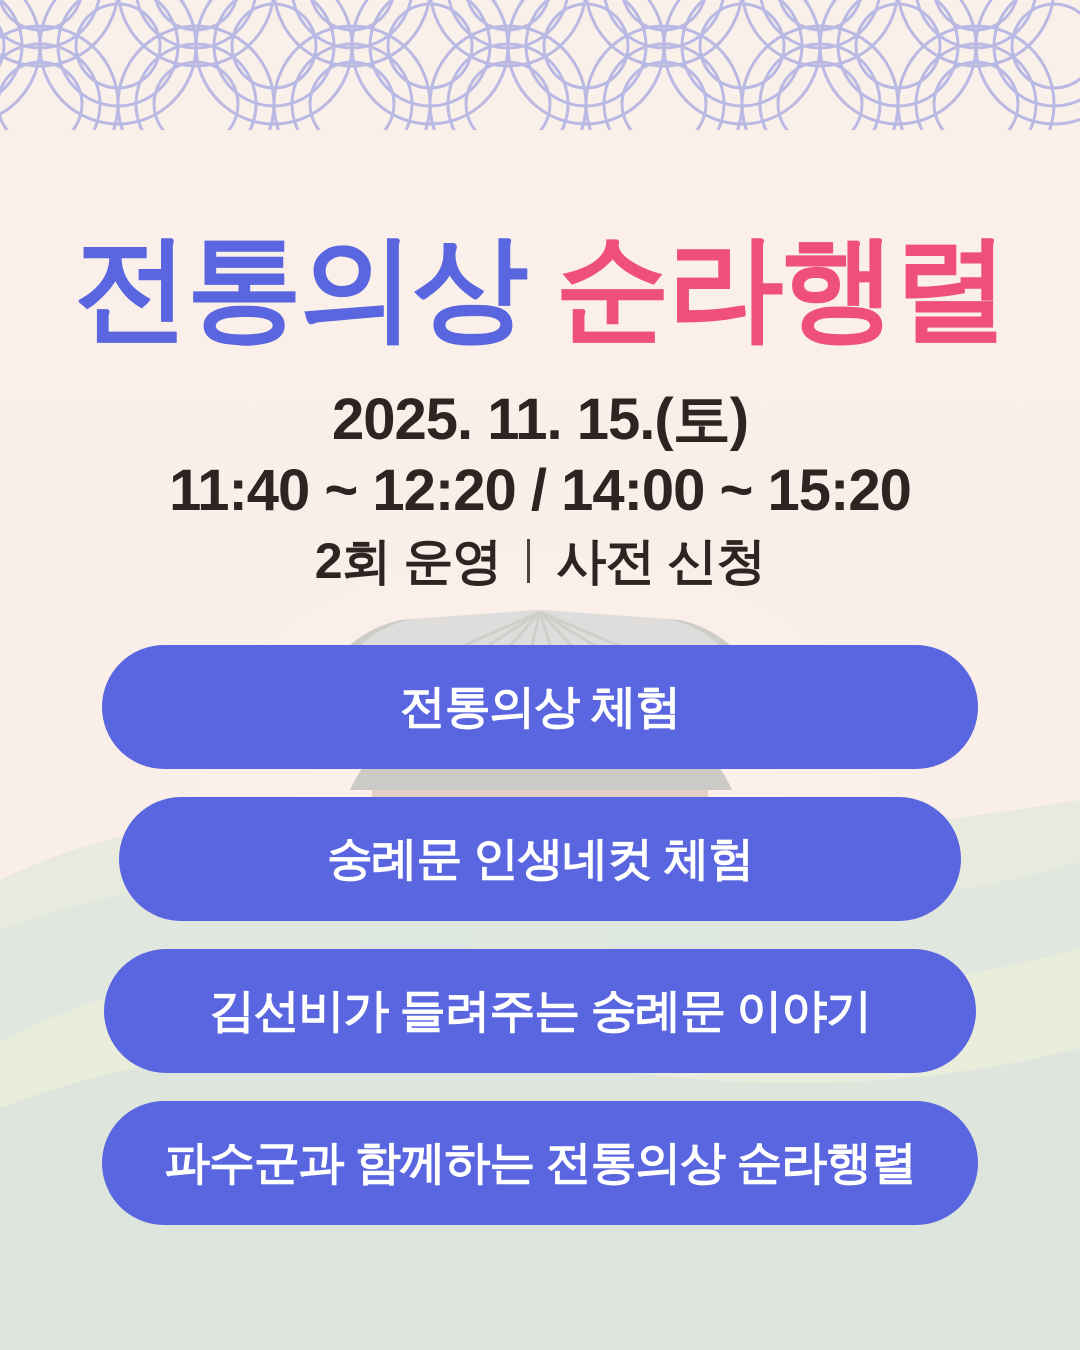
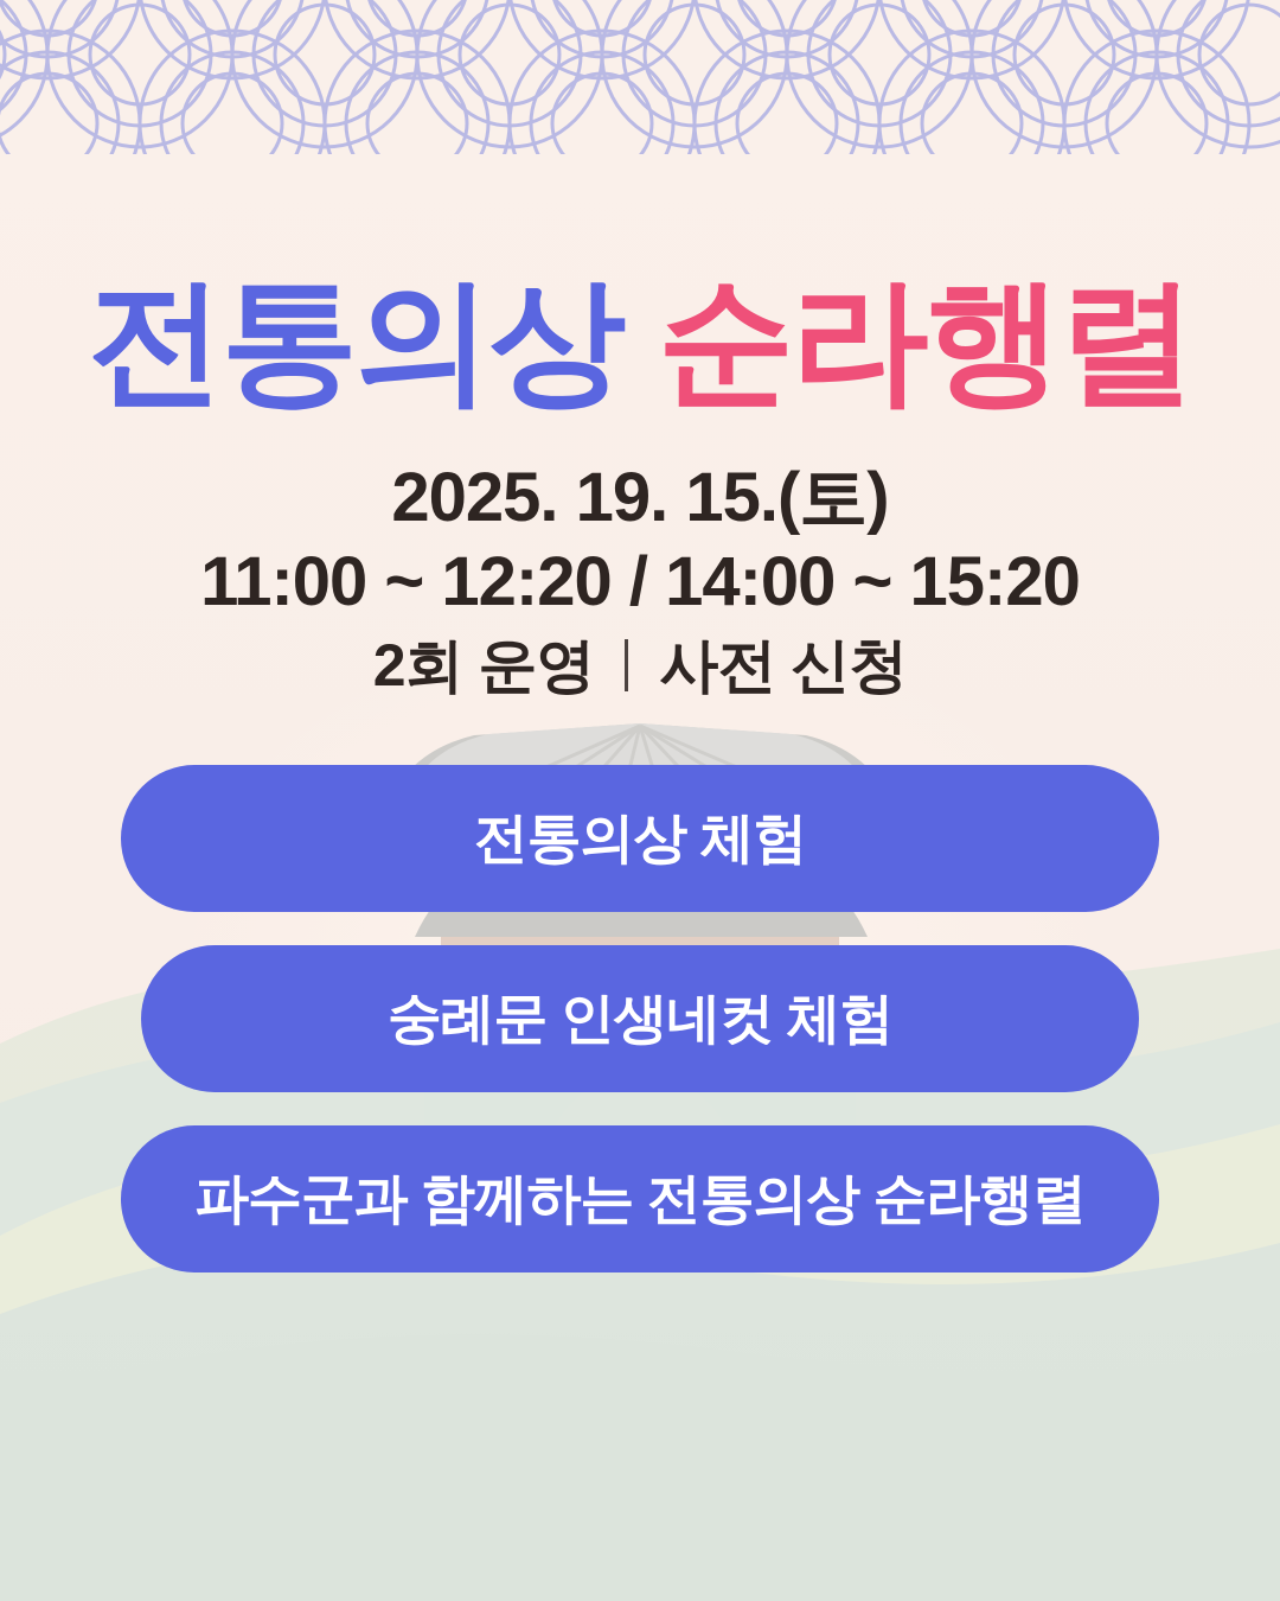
  전통의상 순라행렬
- 2025. 11. 15.(토)
+ 2025. 19. 15.(토)
- 11:40 ~ 12:20 / 14:00 ~ 15:20
+ 11:00 ~ 12:20 / 14:00 ~ 15:20
  2회 운영
  사전 신청
  전통의상 체험
  숭례문 인생네컷 체험
- 김선비가 들려주는 숭례문 이야기
  파수군과 함께하는 전통의상 순라행렬
